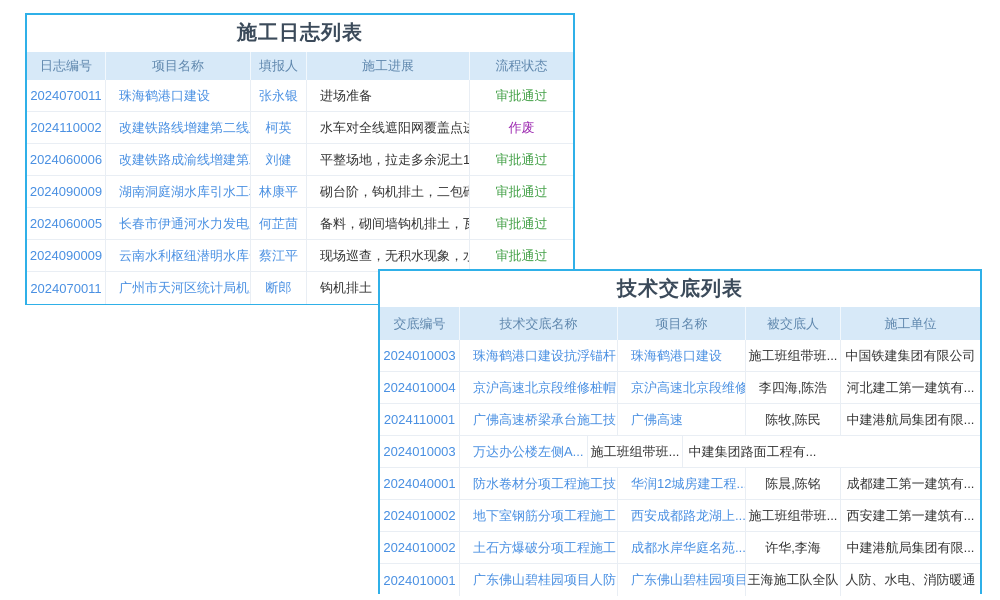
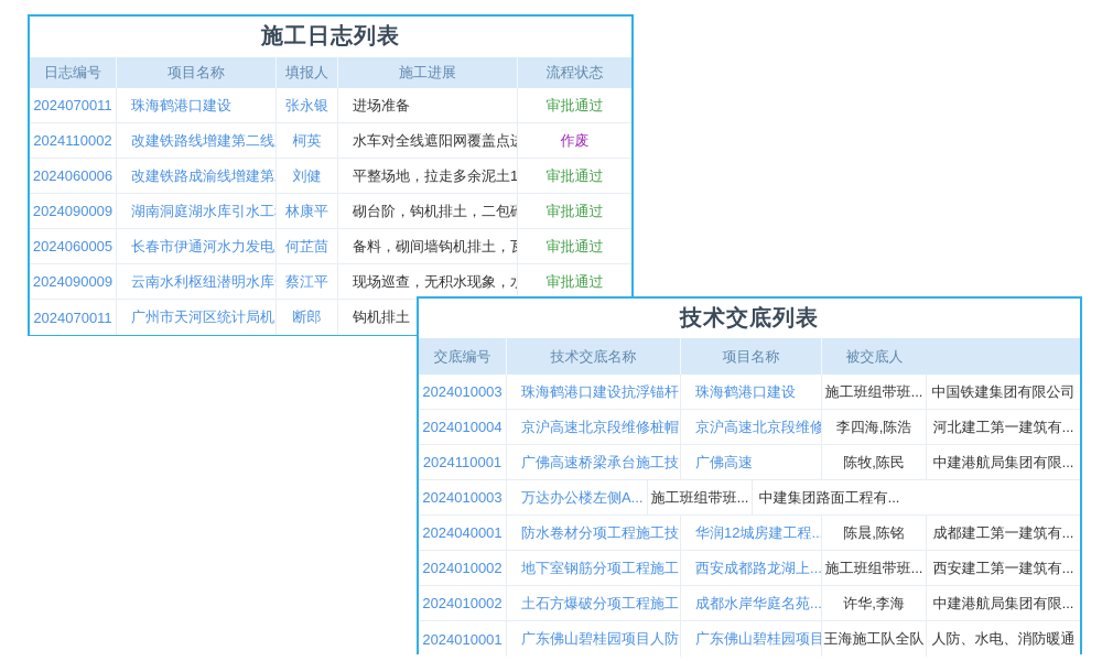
  施工日志列表
  日志编号
  项目名称
  填报人
  施工进展
  流程状态
  2024070011
  珠海鹤港口建设
  张永银
  进场准备
  审批通过
  2024110002
  改建铁路线增建第二线
  柯英
  水车对全线遮阳网覆盖点进
  作废
  2024060006
  改建铁路成渝线增建第
  刘健
  平整场地，拉走多余泥土1
  审批通过
  2024090009
  湖南洞庭湖水库引水工
  林康平
  砌台阶，钩机排土，二包砌
  审批通过
  2024060005
  长春市伊通河水力发电
  何芷茴
  备料，砌间墙钩机排土，瓦
  审批通过
  2024090009
  云南水利枢纽潜明水库
  蔡江平
  现场巡查，无积水现象，水
  审批通过
  2024070011
  广州市天河区统计局机
  断郎
  钩机排土
  技术交底列表
  交底编号
  技术交底名称
  项目名称
  被交底人
- 施工单位
  2024010003
  珠海鹤港口建设抗浮锚杆.
  珠海鹤港口建设
  施工班组带班...
  中国铁建集团有限公司
  2024010004
  京沪高速北京段维修桩帽.
  京沪高速北京段维修
  李四海,陈浩
  河北建工第一建筑有...
  2024110001
  广佛高速桥梁承台施工技.
  广佛高速
  陈牧,陈民
  中建港航局集团有限...
  2024010003
  万达办公楼左侧A...
  施工班组带班...
  中建集团路面工程有...
  2024040001
  防水卷材分项工程施工技.
  华润12城房建工程...
  陈晨,陈铭
  成都建工第一建筑有...
  2024010002
  地下室钢筋分项工程施工.
  西安成都路龙湖上...
  施工班组带班...
  西安建工第一建筑有...
  2024010002
  土石方爆破分项工程施工.
  成都水岸华庭名苑...
  许华,李海
  中建港航局集团有限...
  2024010001
  广东佛山碧桂园项目人防.
  广东佛山碧桂园项目
  王海施工队全队
  人防、水电、消防暖通
